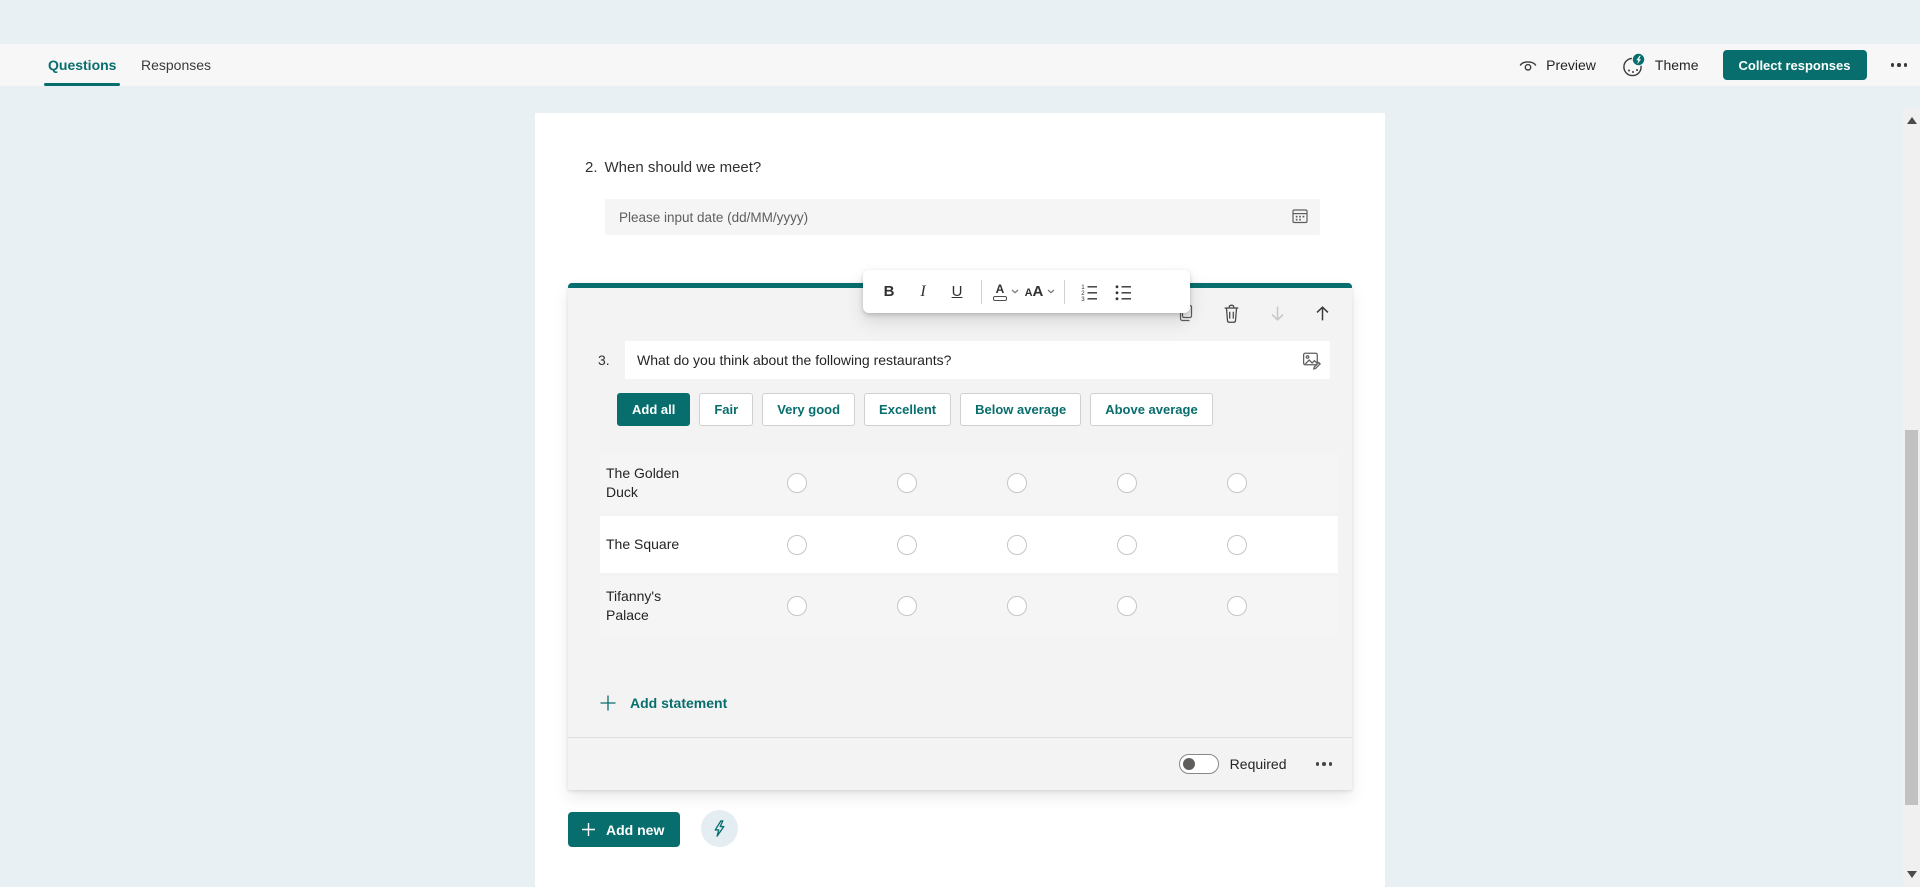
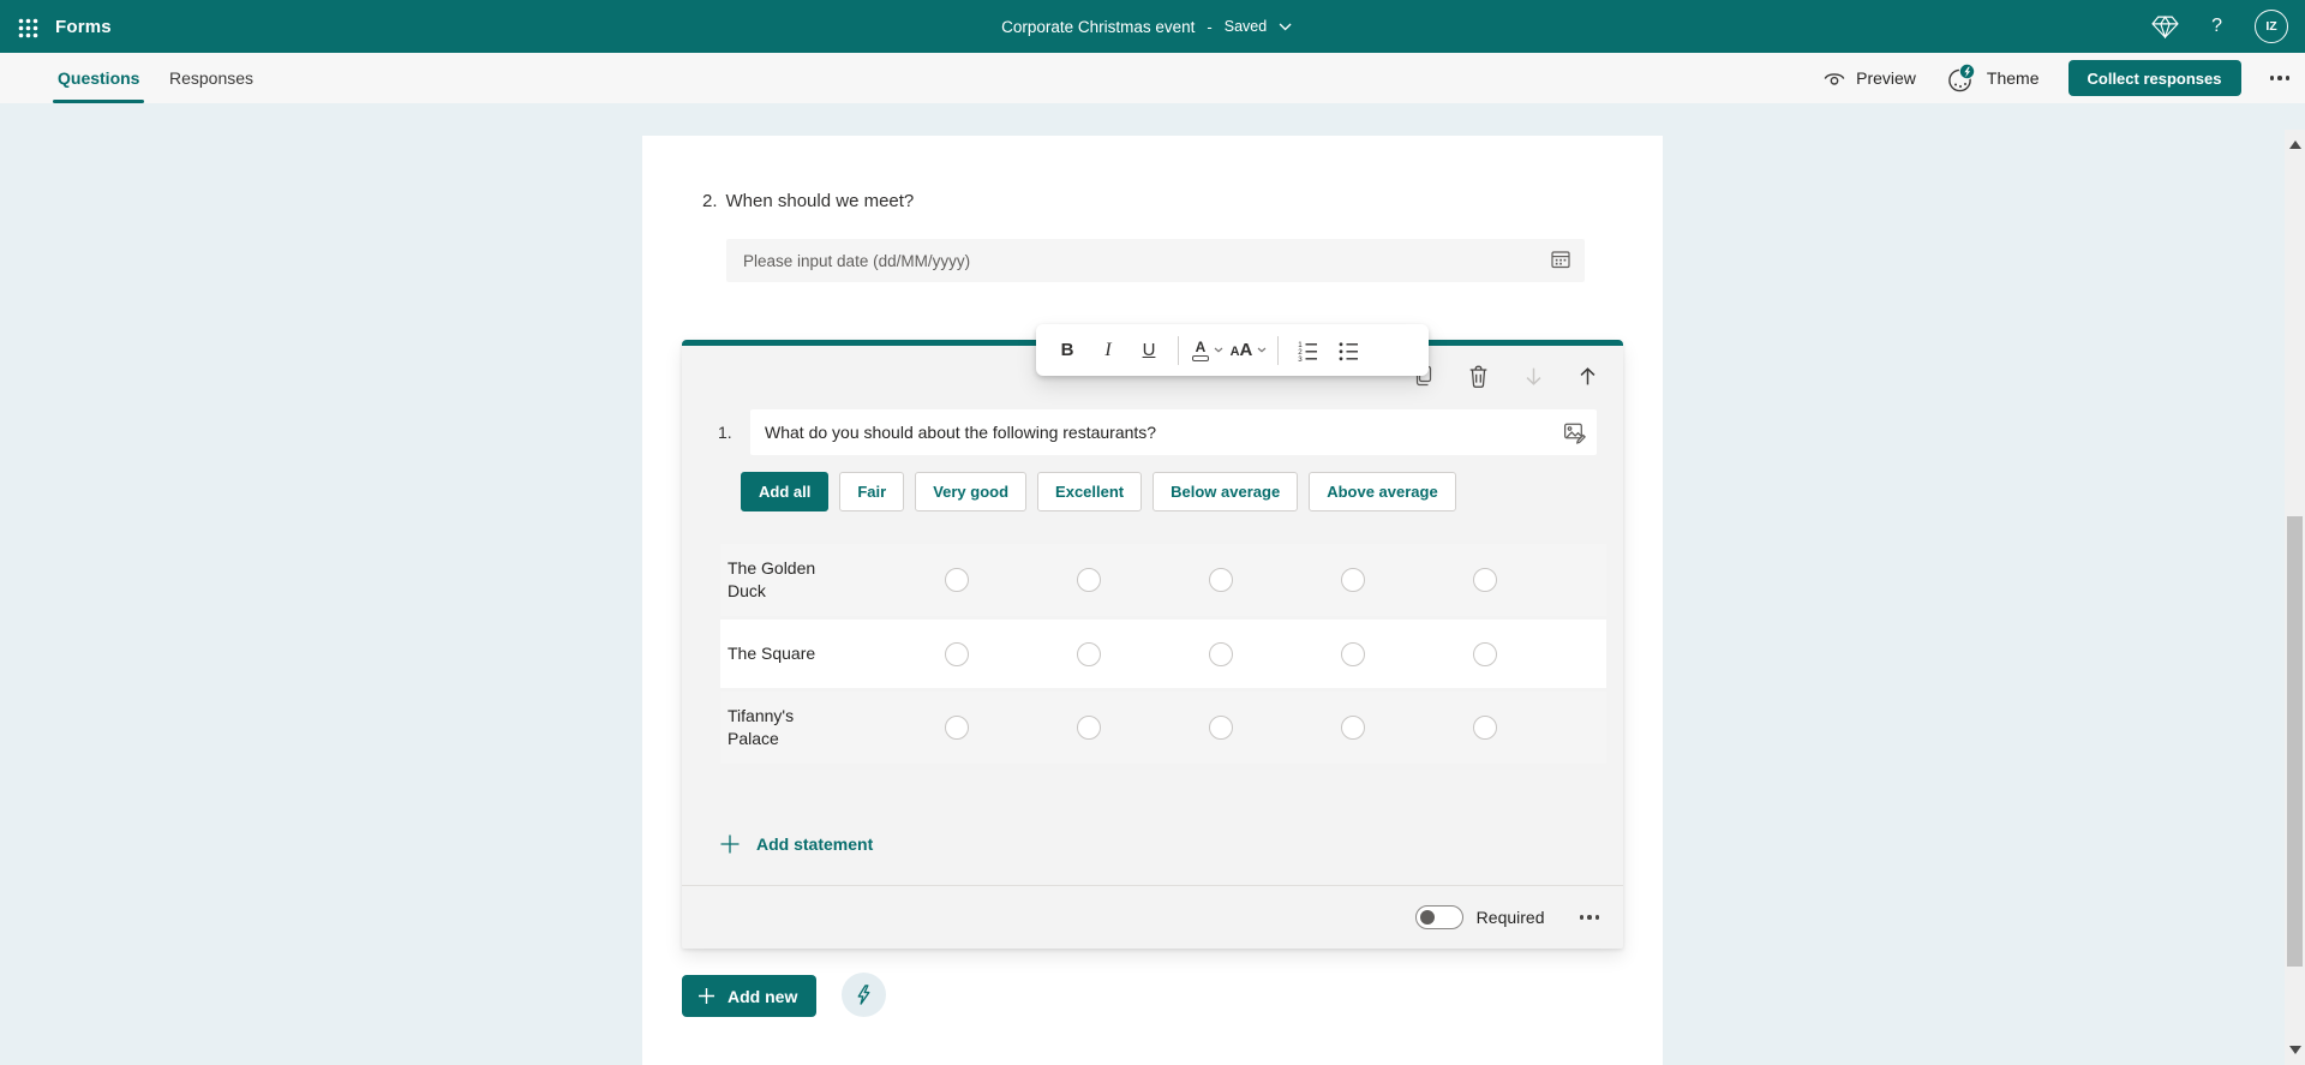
+ Forms
+ Corporate Christmas event
+ -
+ Saved
+ ?
+ IZ
  Questions
  Responses
  Preview
  Theme
  Collect responses
  2.
  When should we meet?
  Please input date (dd/MM/yyyy)
- 3.
+ 1.
- What do you think about the following restaurants?
+ What do you should about the following restaurants?
  Add all
  Fair
  Very good
  Excellent
  Below average
  Above average
  The Golden Duck
  The Square
  Tifanny's Palace
  Add statement
  Required
  Add new
  B
  I
  U
  A
  A
  A
